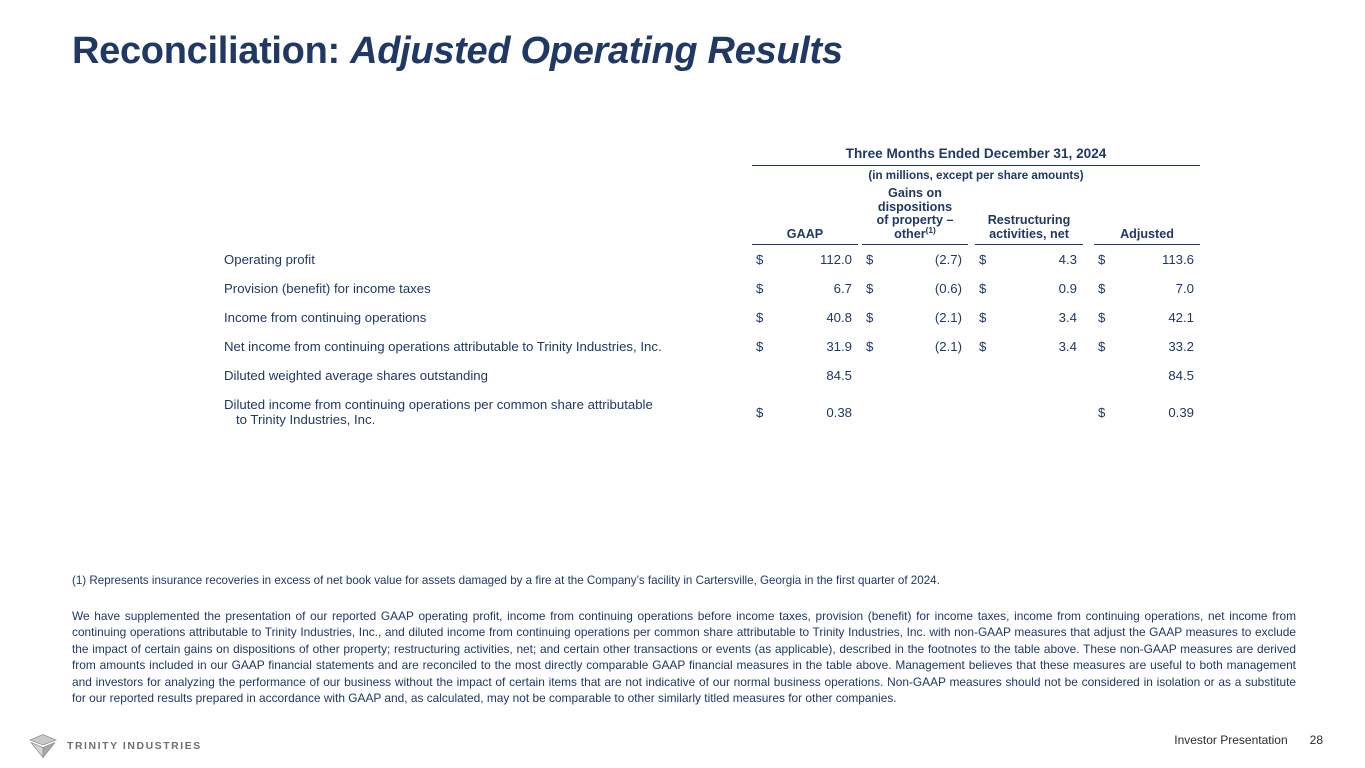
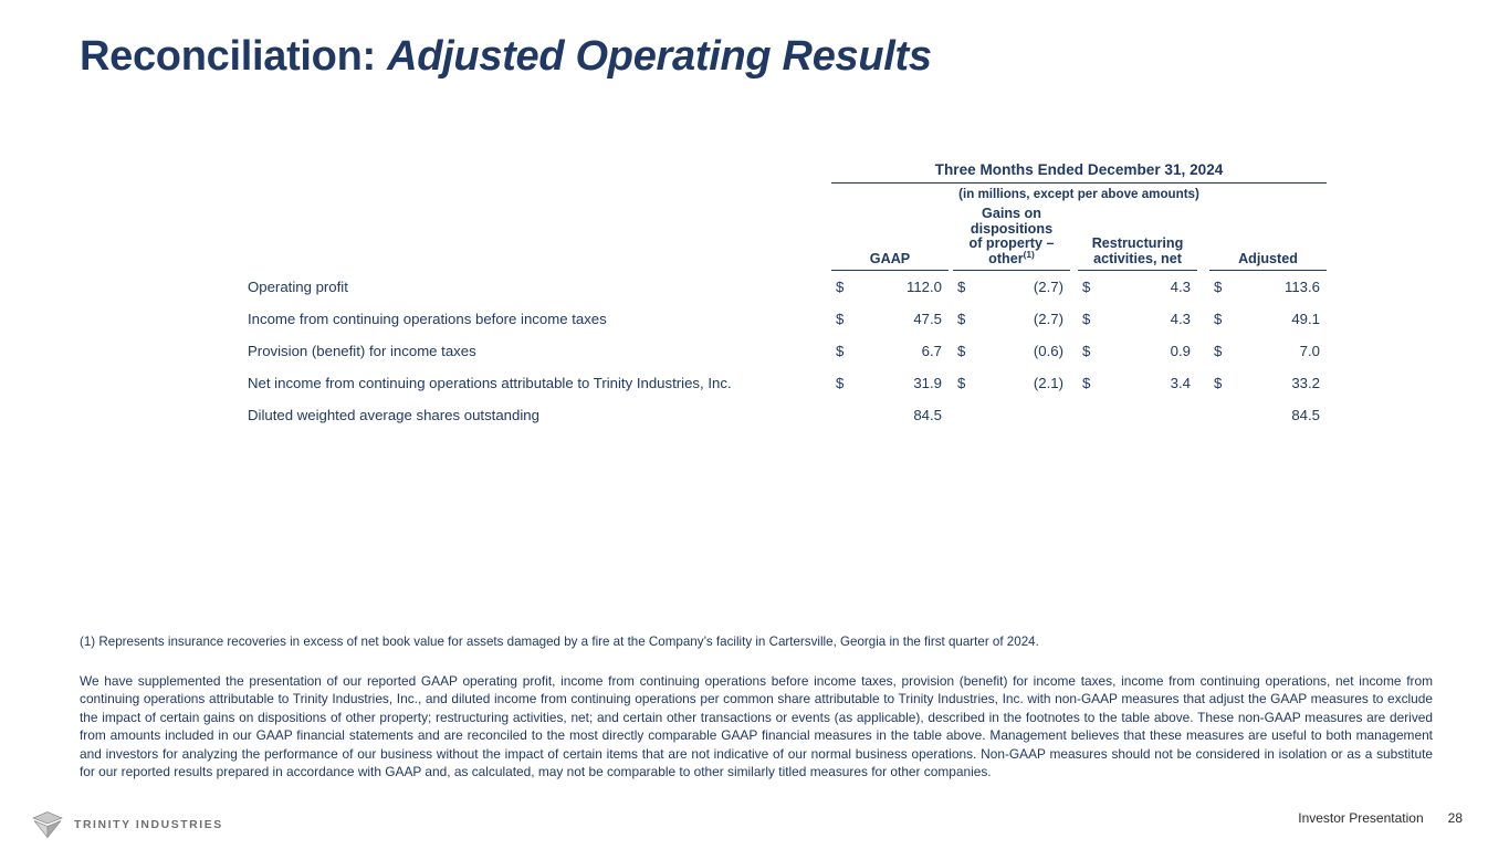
  Reconciliation: Adjusted Operating Results
  	Three Months Ended December 31, 2024
- 	(in millions, except per share amounts)
+ 	(in millions, except per above amounts)
  	GAAP		Gains on dispositions of property – other(1)		Restructuring activities, net		Adjusted
  Operating profit	$ 112.0		$ (2.7)		$ 4.3		$ 113.6
+ Income from continuing operations before income taxes	$ 47.5		$ (2.7)		$ 4.3		$ 49.1
  Provision (benefit) for income taxes	$ 6.7		$ (0.6)		$ 0.9		$ 7.0
- Income from continuing operations	$ 40.8		$ (2.1)		$ 3.4		$ 42.1
  Net income from continuing operations attributable to Trinity Industries, Inc.	$ 31.9		$ (2.1)		$ 3.4		$ 33.2
  Diluted weighted average shares outstanding	84.5						84.5
- Diluted income from continuing operations per common share attributableto Trinity Industries, Inc.	$ 0.38						$ 0.39
  (1) Represents insurance recoveries in excess of net book value for assets damaged by a fire at the Company’s facility in Cartersville, Georgia in the first quarter of 2024.
  We have supplemented the presentation of our reported GAAP operating profit, income from continuing operations before income taxes, provision (benefit) for income taxes, income from continuing operations, net income from continuing operations attributable to Trinity Industries, Inc., and diluted income from continuing operations per common share attributable to Trinity Industries, Inc. with non-GAAP measures that adjust the GAAP measures to exclude the impact of certain gains on dispositions of other property; restructuring activities, net; and certain other transactions or events (as applicable), described in the footnotes to the table above. These non-GAAP measures are derived from amounts included in our GAAP financial statements and are reconciled to the most directly comparable GAAP financial measures in the table above. Management believes that these measures are useful to both management and investors for analyzing the performance of our business without the impact of certain items that are not indicative of our normal business operations. Non-GAAP measures should not be considered in isolation or as a substitute for our reported results prepared in accordance with GAAP and, as calculated, may not be comparable to other similarly titled measures for other companies.
  TRINITY INDUSTRIES
  Investor Presentation
  28
